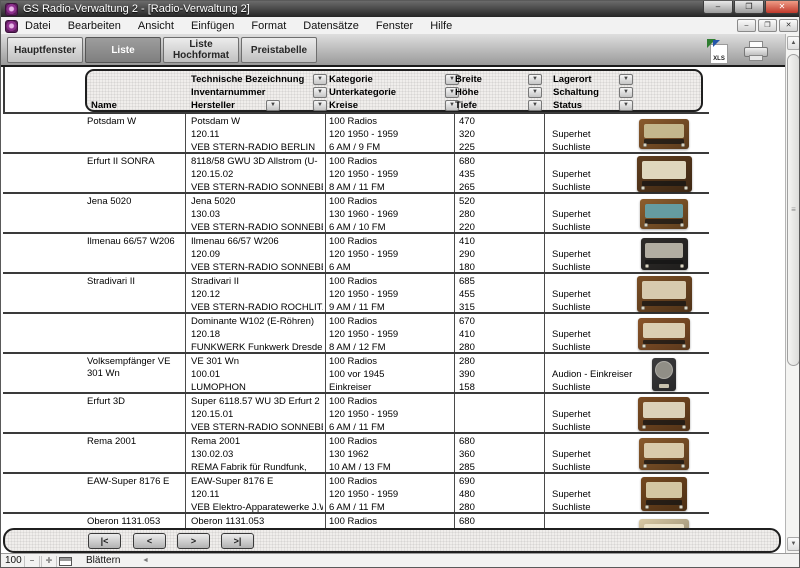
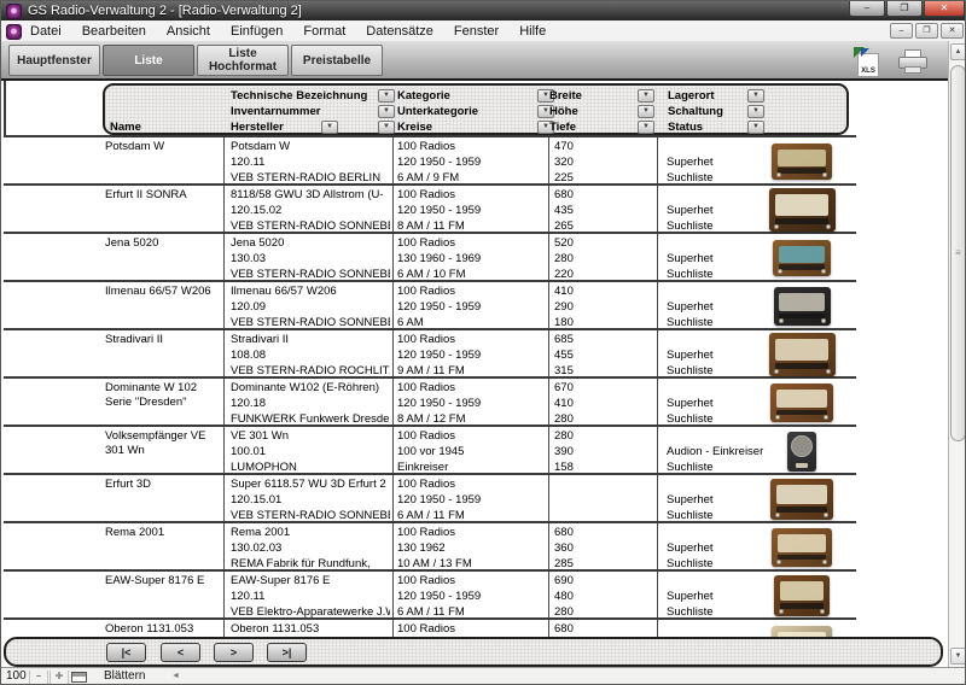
  GS Radio-Verwaltung 2 - [Radio-Verwaltung 2]
  –
  ❐
  ✕
  Datei
  Bearbeiten
  Ansicht
  Einfügen
  Format
  Datensätze
  Fenster
  Hilfe
  Hauptfenster
  Liste
  Liste Hochformat
  Preistabelle
  ≡
  Name
  Technische Bezeichnung
  Inventarnummer
  Hersteller
  Kategorie
  Unterkategorie
  Kreise
  Breite
  Höhe
  Tiefe
  Lagerort
  Schaltung
  Status
  Potsdam W
  Potsdam W
  120.11
  VEB STERN-RADIO BERLIN
  100 Radios
  120 1950 - 1959
  6 AM / 9 FM
  470
  320
  225
  Superhet
  Suchliste
  Erfurt II SONRA
  8118/58 GWU 3D Allstrom (U-
  120.15.02
  VEB STERN-RADIO SONNEB
  100 Radios
  120 1950 - 1959
  8 AM / 11 FM
  680
  435
  265
  Superhet
  Suchliste
  Jena 5020
  Jena 5020
  130.03
  VEB STERN-RADIO SONNEB
  100 Radios
  130 1960 - 1969
  6 AM / 10 FM
  520
  280
  220
  Superhet
  Suchliste
  Ilmenau 66/57 W206
  Ilmenau 66/57 W206
  120.09
  VEB STERN-RADIO SONNEB
  100 Radios
  120 1950 - 1959
  6 AM
  410
  290
  180
  Superhet
  Suchliste
  Stradivari II
  Stradivari II
- 120.12
+ 108.08
  VEB STERN-RADIO ROCHLIT
  100 Radios
  120 1950 - 1959
  9 AM / 11 FM
  685
  455
  315
  Superhet
  Suchliste
+ Dominante W 102 Serie "Dresden"
  Dominante W102 (E-Röhren)
  120.18
  FUNKWERK Funkwerk Dresde
  100 Radios
  120 1950 - 1959
  8 AM / 12 FM
  670
  410
  280
  Superhet
  Suchliste
  Volksempfänger VE 301 Wn
  VE 301 Wn
  100.01
  LUMOPHON
  100 Radios
  100 vor 1945
  Einkreiser
  280
  390
  158
  Audion - Einkreiser
  Suchliste
  Erfurt 3D
  Super 6118.57 WU 3D Erfurt 2
  120.15.01
  VEB STERN-RADIO SONNEB
  100 Radios
  120 1950 - 1959
  6 AM / 11 FM
  Superhet
  Suchliste
  Rema 2001
  Rema 2001
  130.02.03
  REMA Fabrik für Rundfunk,
  100 Radios
  130 1962
  10 AM / 13 FM
  680
  360
  285
  Superhet
  Suchliste
  EAW-Super 8176 E
  EAW-Super 8176 E
  120.11
  VEB Elektro-Apparatewerke J.
  100 Radios
  120 1950 - 1959
  6 AM / 11 FM
  690
  480
  280
  Superhet
  Suchliste
  Oberon 1131.053
  Oberon 1131.053
  100 Radios
  680
  |<
  <
  >
  >|
  100
  −
  ✛
  Blättern
